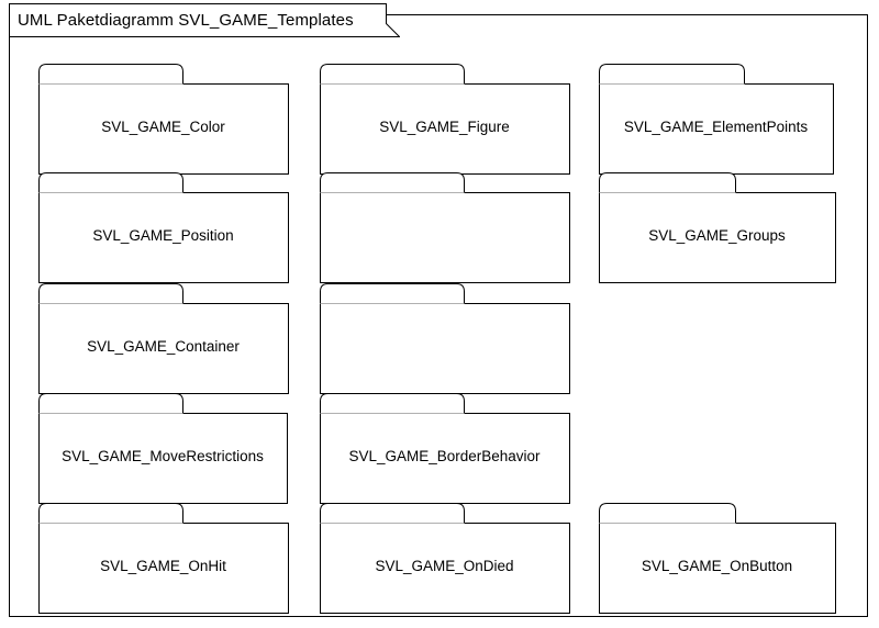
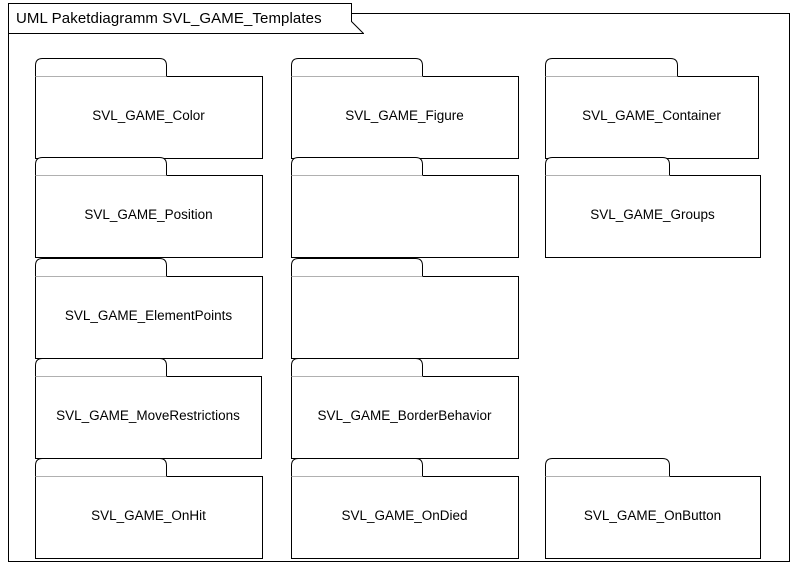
  UML Paketdiagramm SVL_GAME_Templates
  SVL_GAME_Color
  SVL_GAME_Figure
- SVL_GAME_ElementPoints
+ SVL_GAME_Container
  SVL_GAME_Position
  SVL_GAME_Groups
- SVL_GAME_Container
+ SVL_GAME_ElementPoints
  SVL_GAME_MoveRestrictions
  SVL_GAME_BorderBehavior
  SVL_GAME_OnHit
  SVL_GAME_OnDied
  SVL_GAME_OnButton
